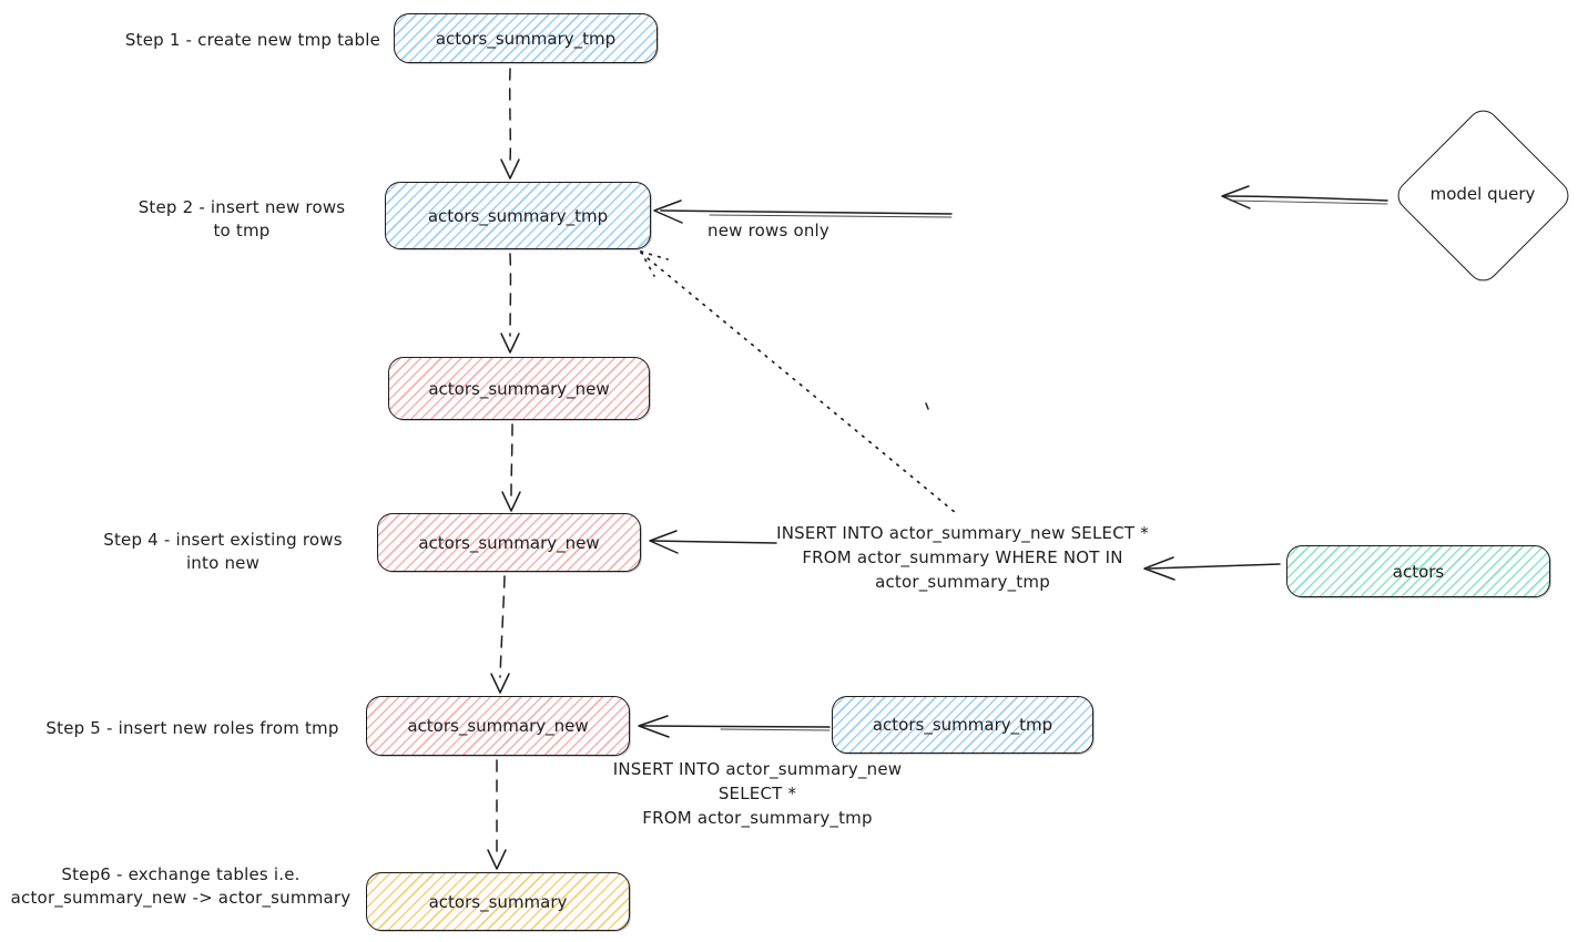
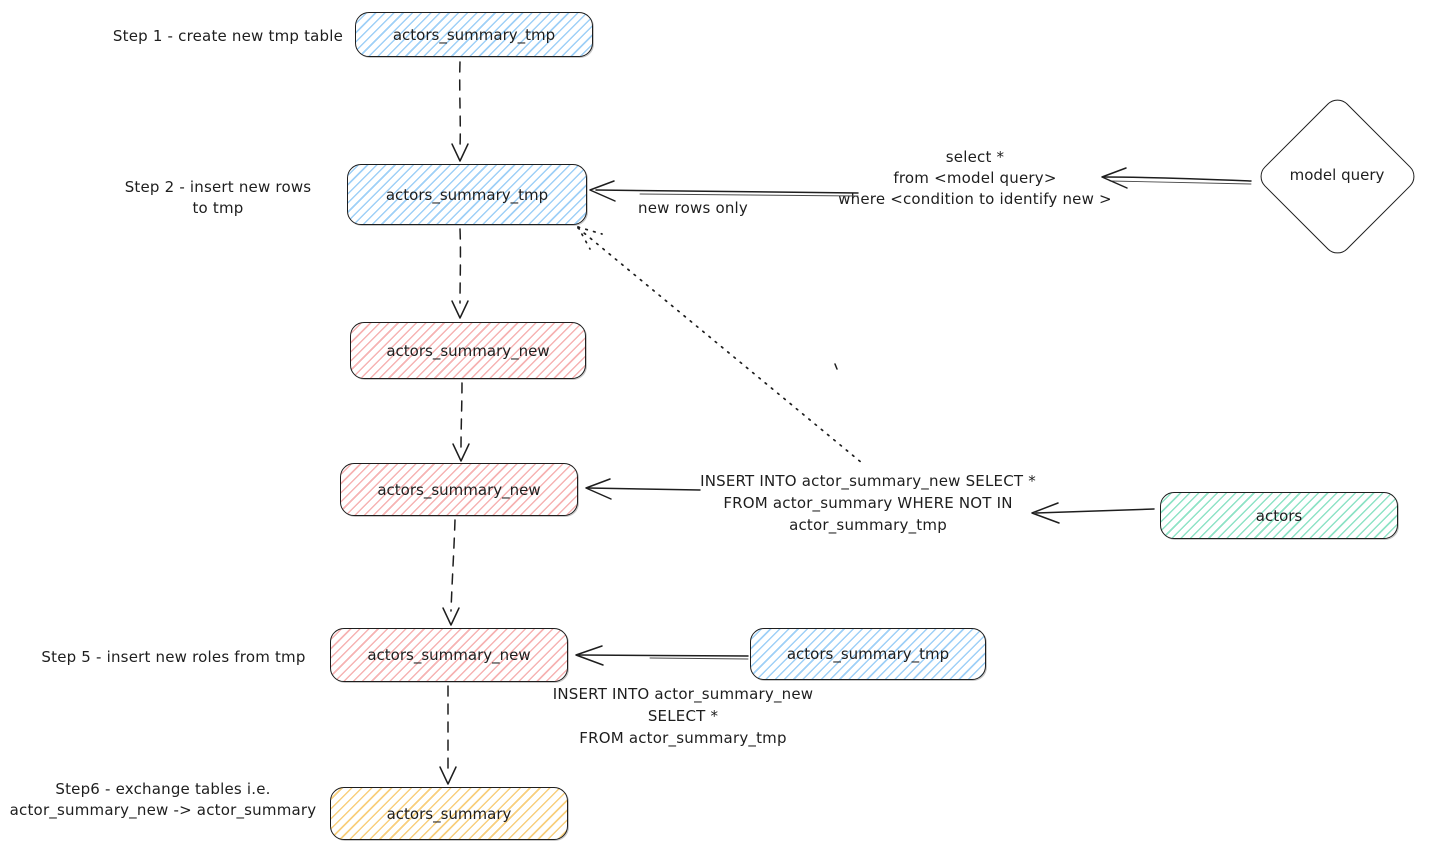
  Step 1 - create new tmp table
  Step 2 - insert new rows
  to tmp
- Step 4 - insert existing rows
- into new
  Step 5 - insert new roles from tmp
  Step6 - exchange tables i.e.
  actor_summary_new -> actor_summary
  actors_summary_tmp
  actors_summary_tmp
  actors_summary_new
  actors_summary_new
  actors_summary_new
  actors_summary
  actors
  actors_summary_tmp
  model query
+ select *
+ from <model query>
+ where <condition to identify new >
  new rows only
  INSERT INTO actor_summary_new SELECT *
  FROM actor_summary WHERE NOT IN
  actor_summary_tmp
  INSERT INTO actor_summary_new
  SELECT *
  FROM actor_summary_tmp
